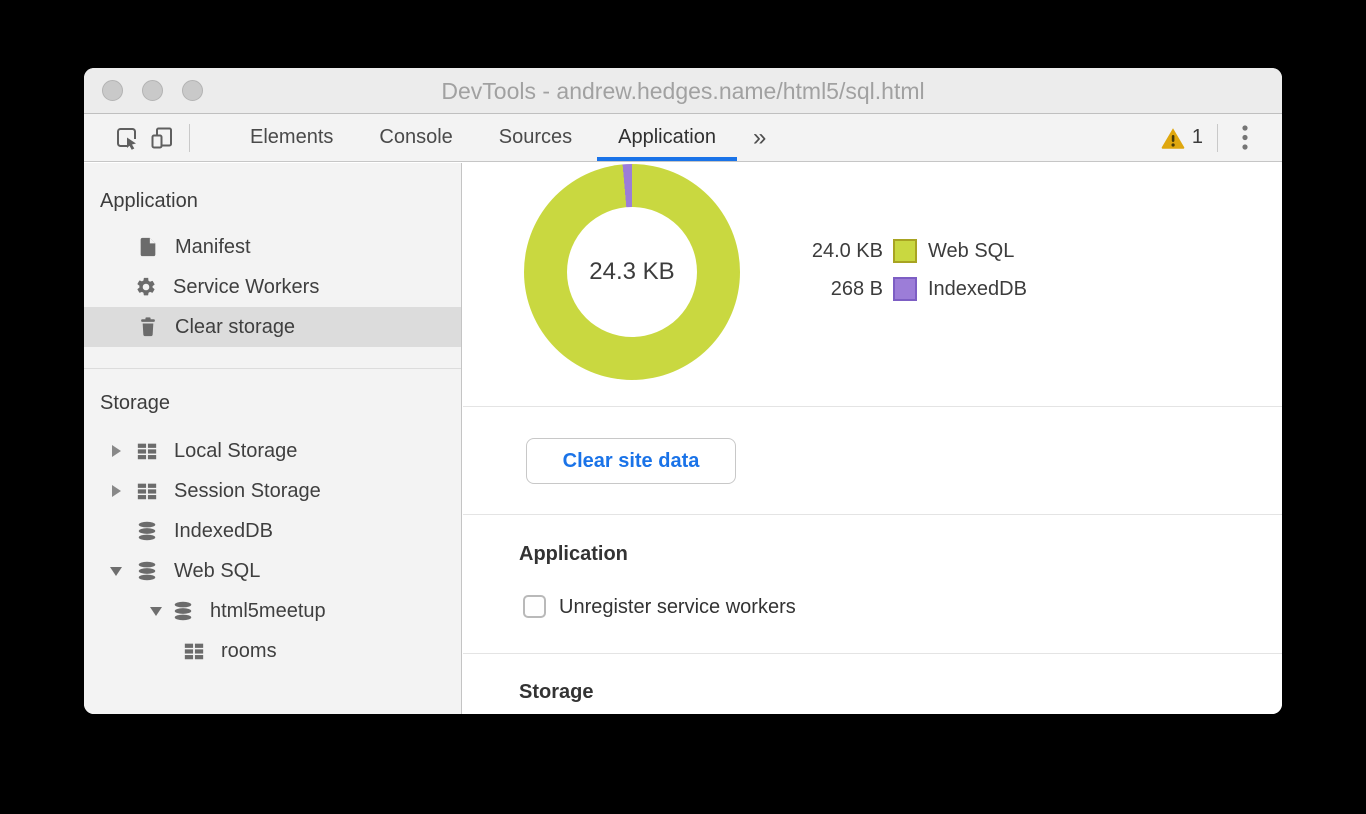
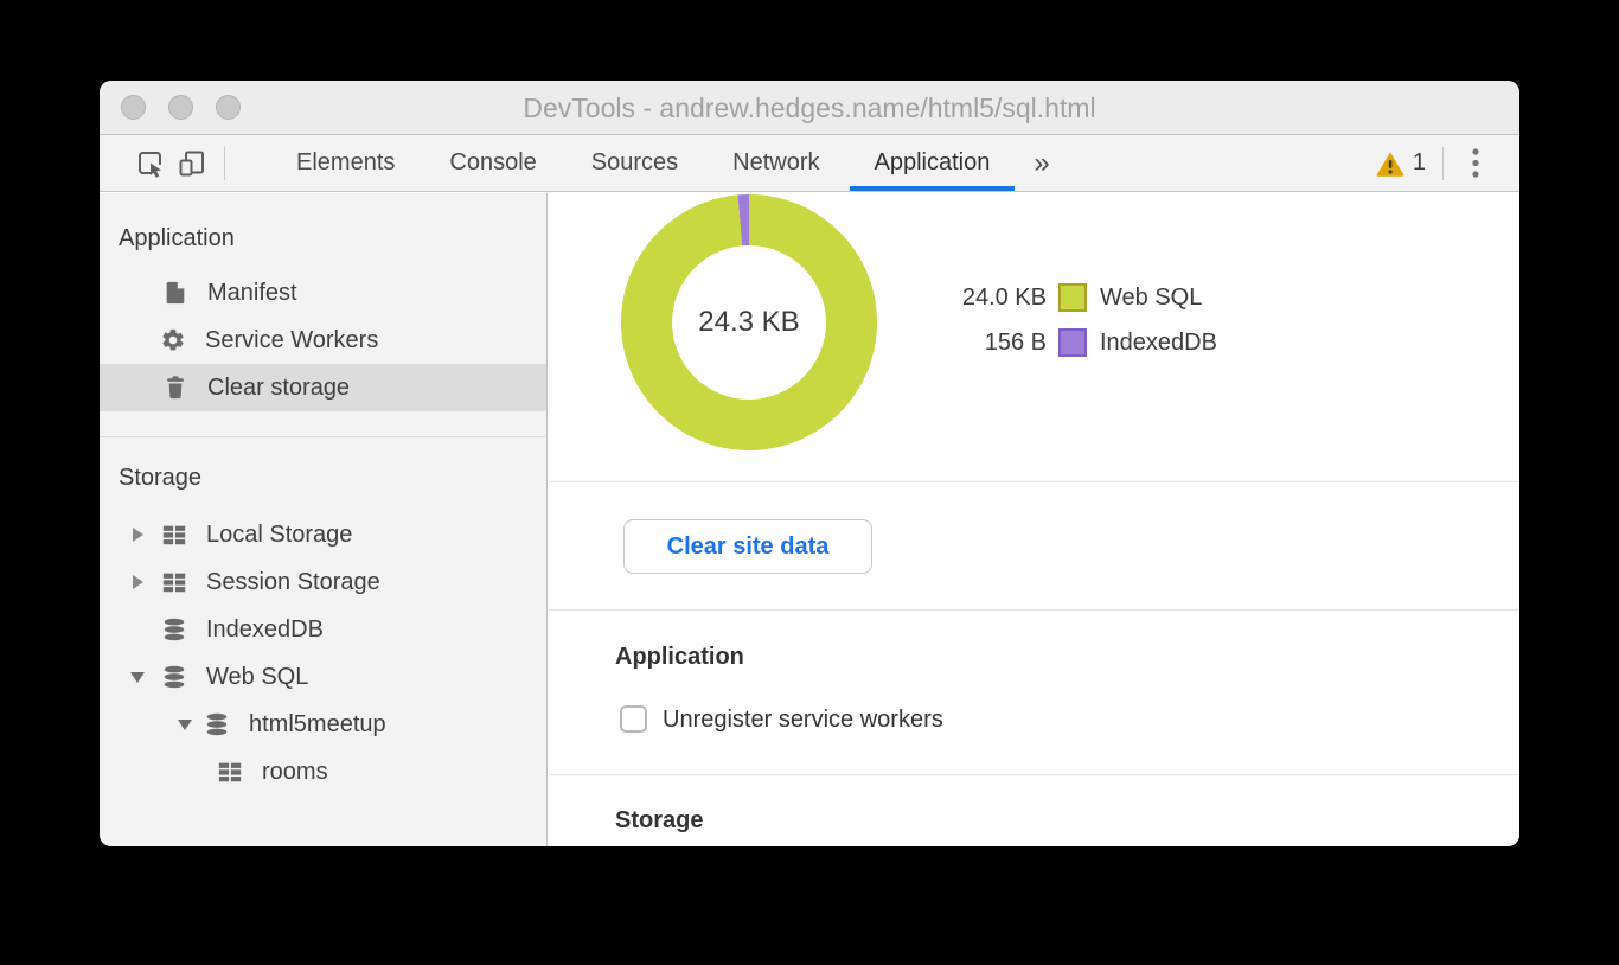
  DevTools - andrew.hedges.name/html5/sql.html
  Elements
  Console
  Sources
+ Network
  Application
  »
  1
  Application
  Manifest
  Service Workers
  Clear storage
  Storage
  Local Storage
  Session Storage
  IndexedDB
  Web SQL
  html5meetup
  rooms
  24.3 KB
  24.0 KB
  Web SQL
- 268 B
+ 156 B
  IndexedDB
  Clear site data
  Application
  Unregister service workers
  Storage
